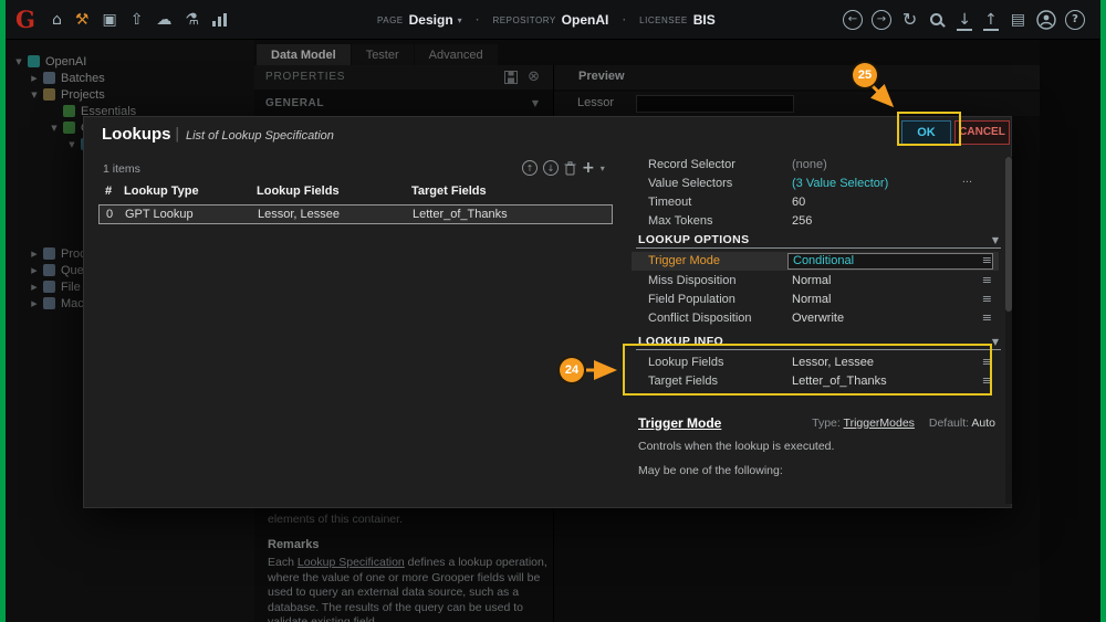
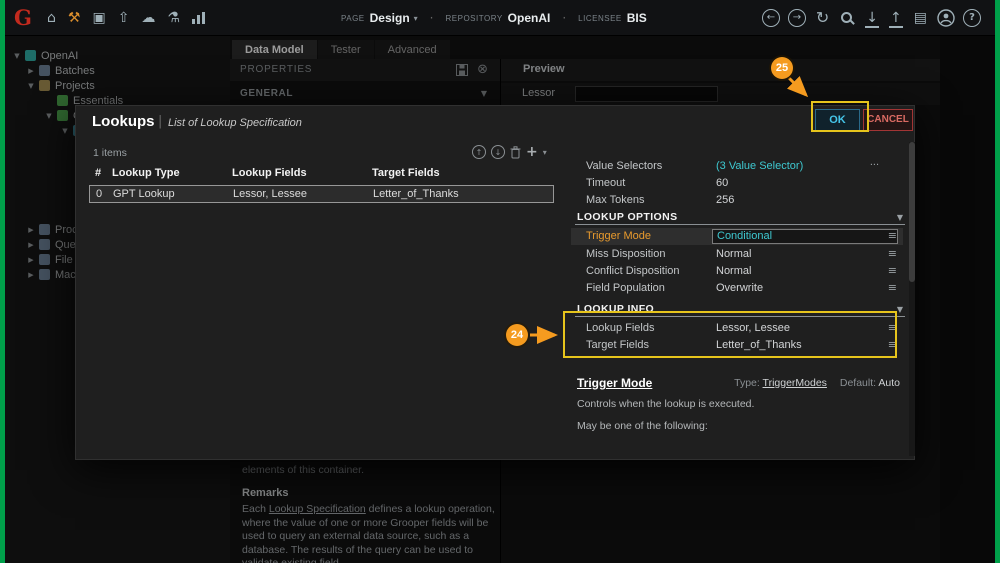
  G
  ⌂
  ⚒
  ▣
  ⇧
  ☁
  ⚗
  PAGE
  Design
  ▾
  ·
  REPOSITORY
  OpenAI
  ·
  LICENSEE
  BIS
  ←
  →
  ↻
  ↓
  ↑
  ▤
  ?
  ▼
  OpenAI
  ▶
  Batches
  ▼
  Projects
  Essentials
  ▼
  ▼
  ▶
  Pro
  ▶
  Que
  ▶
  File
  ▶
  Mac
  Data Model
  Tester
  Advanced
  PROPERTIES
  ⊗
  GENERAL
  ▼
  Preview
  Lessor
  elements of this container.
  Remarks
  Each Lookup Specification defines a lookup operation, where the value of one or more Grooper fields will be used to query an external data source, such as a database. The results of the query can be used to
  Lookups
  |
  List of Lookup Specification
  OK
  CANCEL
  1 items
  ↑
  ↓
  +
  ▾
  #
  Lookup Type
  Lookup Fields
  Target Fields
  0
  GPT Lookup
  Lessor, Lessee
  Letter_of_Thanks
- Record Selector
- (none)
  Value Selectors
  (3 Value Selector)
  ...
  Timeout
  60
  Max Tokens
  256
  LOOKUP OPTIONS
  ▼
  Trigger Mode
  Conditional
  ≡
  Miss Disposition
  Normal
  ≡
- Field Population
+ Conflict Disposition
  Normal
  ≡
- Conflict Disposition
+ Field Population
  Overwrite
  ≡
  LOOKUP INFO
  ▼
  Lookup Fields
  Lessor, Lessee
  ≡
  Target Fields
  Letter_of_Thanks
  ≡
  Trigger Mode
  Type: TriggerModes Default: Auto
  Controls when the lookup is executed.
  May be one of the following:
  24
  25
